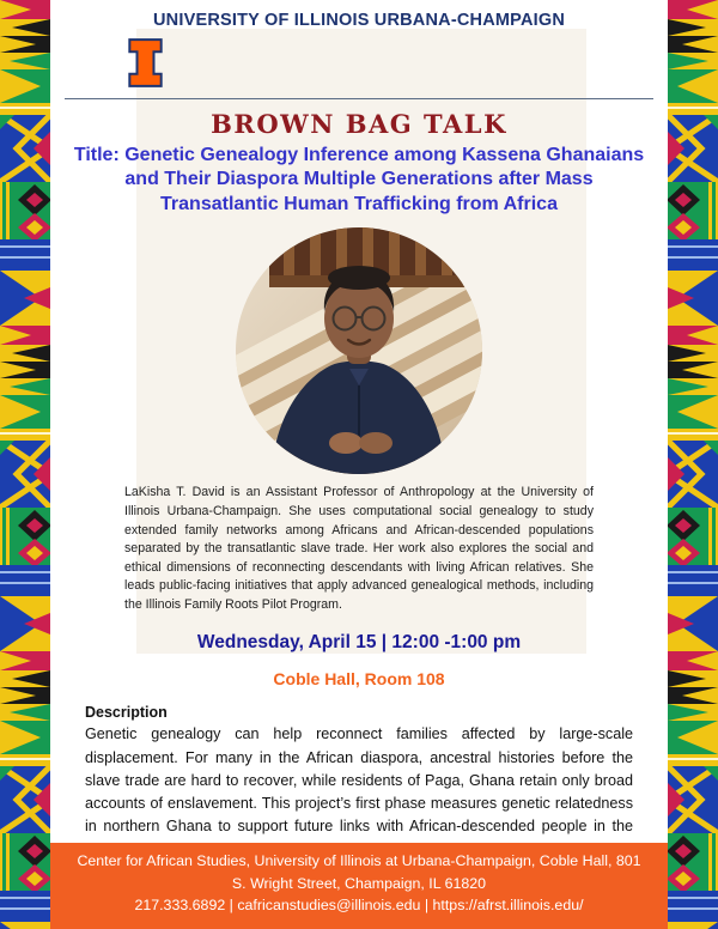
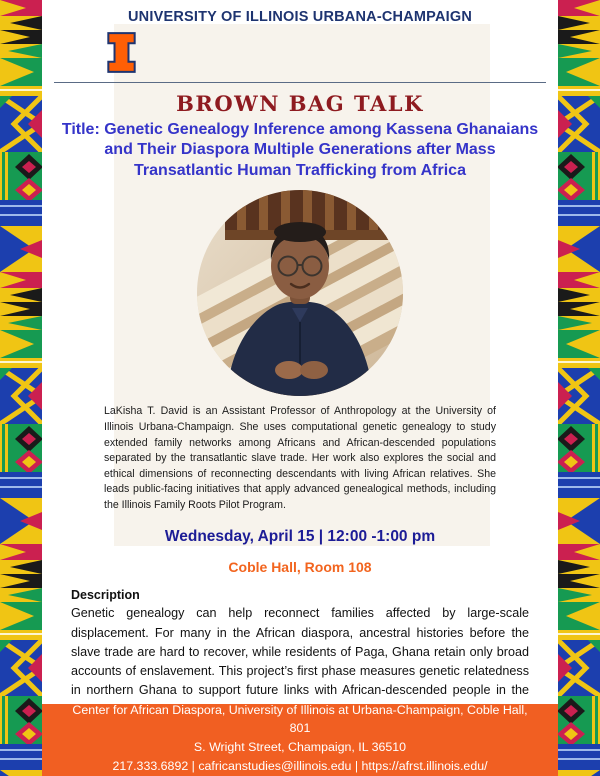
  UNIVERSITY OF ILLINOIS URBANA-CHAMPAIGN
  BROWN BAG TALK
  Title: Genetic Genealogy Inference among Kassena Ghanaians and Their Diaspora Multiple Generations after Mass Transatlantic Human Trafficking from Africa
- LaKisha T. David is an Assistant Professor of Anthropology at the University of Illinois Urbana-Champaign. She uses computational social genealogy to study extended family networks among Africans and African-descended populations separated by the transatlantic slave trade. Her work also explores the social and ethical dimensions of reconnecting descendants with living African relatives. She leads public-facing initiatives that apply advanced genealogical methods, including the Illinois Family Roots Pilot Program.
+ LaKisha T. David is an Assistant Professor of Anthropology at the University of Illinois Urbana-Champaign. She uses computational genetic genealogy to study extended family networks among Africans and African-descended populations separated by the transatlantic slave trade. Her work also explores the social and ethical dimensions of reconnecting descendants with living African relatives. She leads public-facing initiatives that apply advanced genealogical methods, including the Illinois Family Roots Pilot Program.
  Wednesday, April 15 | 12:00 -1:00 pm
  Coble Hall, Room 108
  Description
- Center for African Studies, University of Illinois at Urbana-Champaign, Coble Hall, 801
+ Center for African Diaspora, University of Illinois at Urbana-Champaign, Coble Hall, 801
- S. Wright Street, Champaign, IL 61820
+ S. Wright Street, Champaign, IL 36510
  217.333.6892 | cafricanstudies@illinois.edu | https://afrst.illinois.edu/
